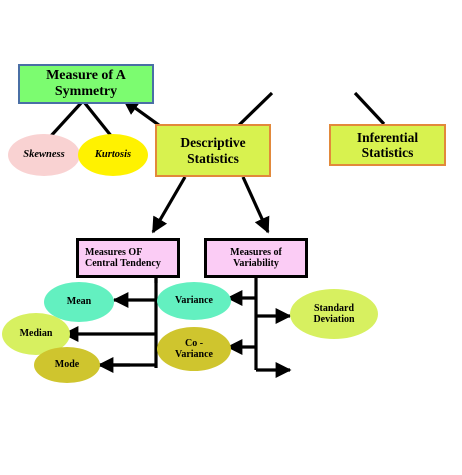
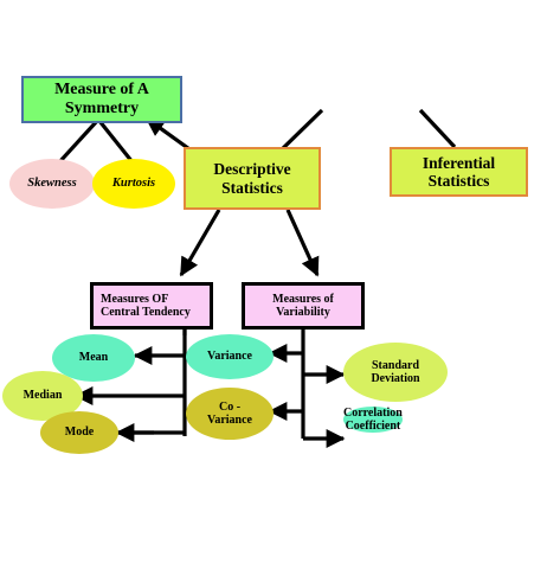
  Measure of A
  Symmetry
  Descriptive
  Statistics
  Inferential
  Statistics
  Skewness
  Kurtosis
  Measures OF
  Central Tendency
  Measures of
  Variability
  Mean
  Median
  Mode
  Variance
  Co -
  Variance
  Standard
  Deviation
+ Correlation
+ Coefficient
